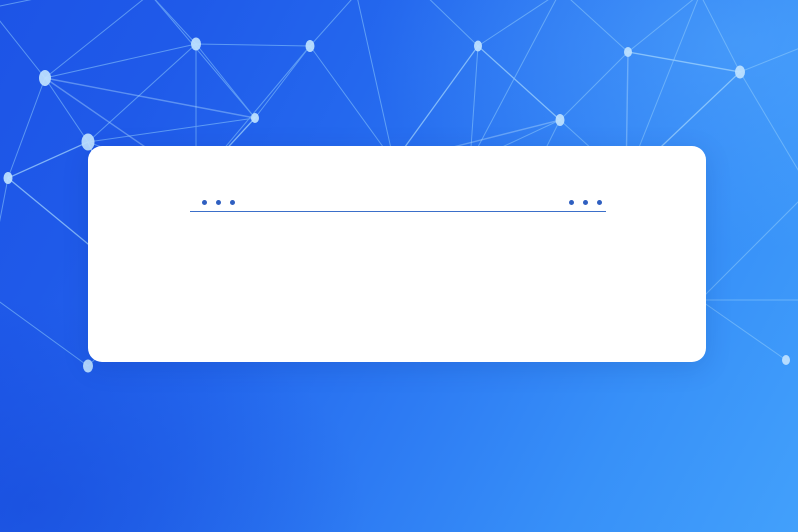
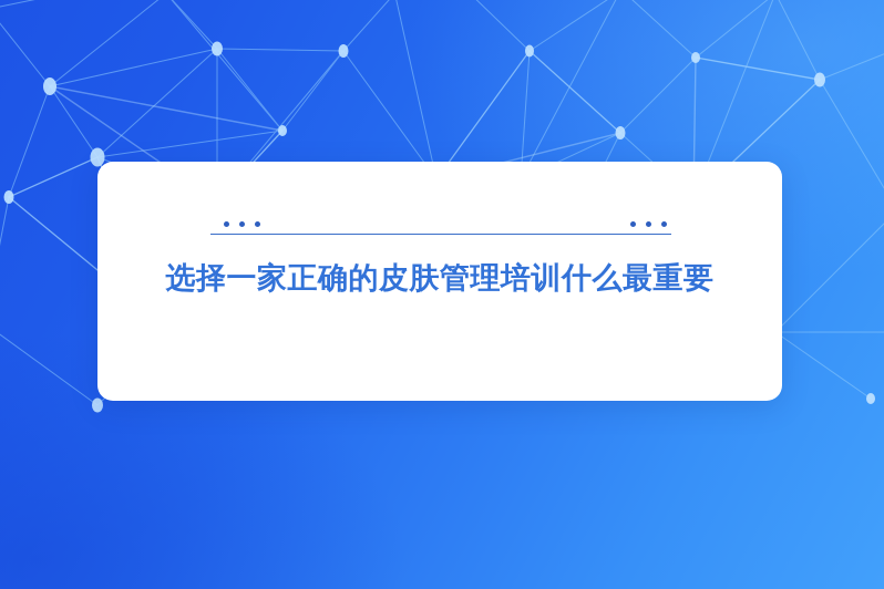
+ 选择一家正确的皮肤管理培训什么最重要
